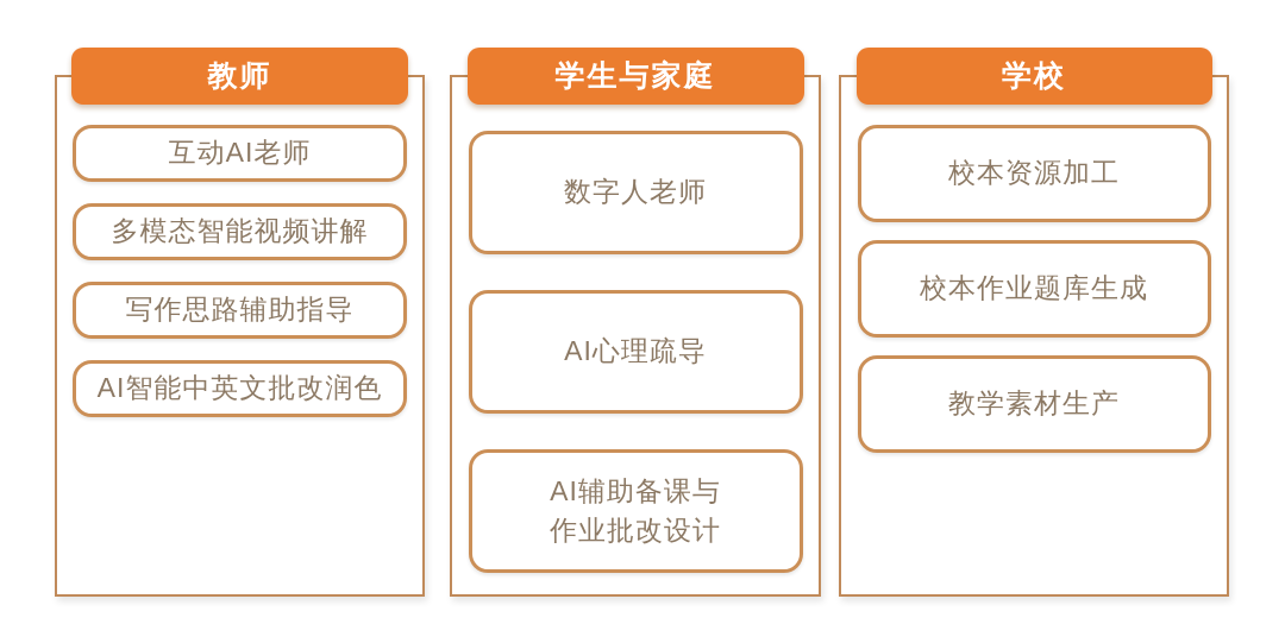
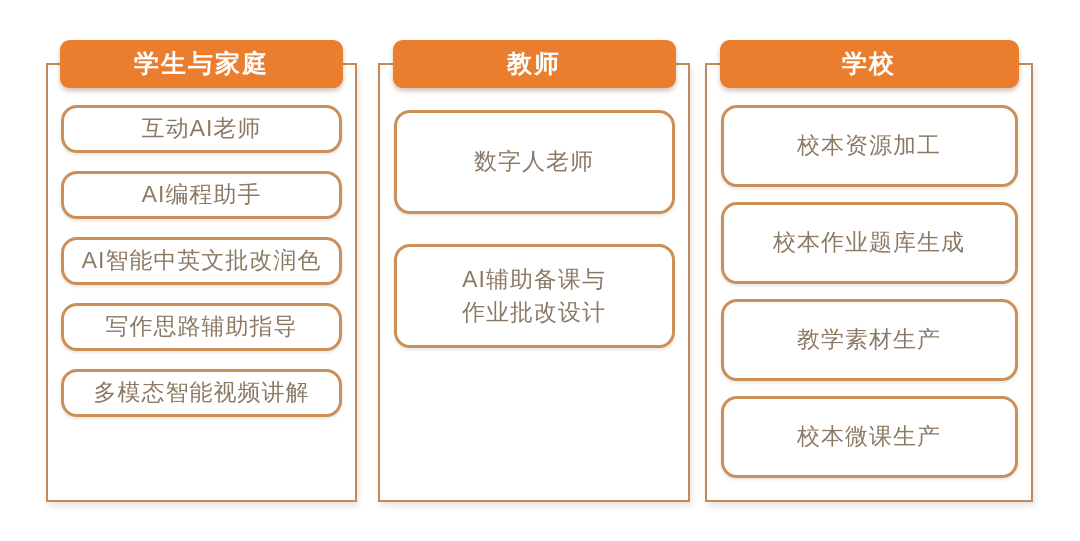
- 教师
+ 学生与家庭
  互动AI老师
+ AI编程助手
- 多模态智能视频讲解
+ AI智能中英文批改润色
  写作思路辅助指导
- AI智能中英文批改润色
+ 多模态智能视频讲解
- 学生与家庭
+ 教师
  数字人老师
- AI心理疏导
  AI辅助备课与
  作业批改设计
  学校
  校本资源加工
  校本作业题库生成
  教学素材生产
+ 校本微课生产
